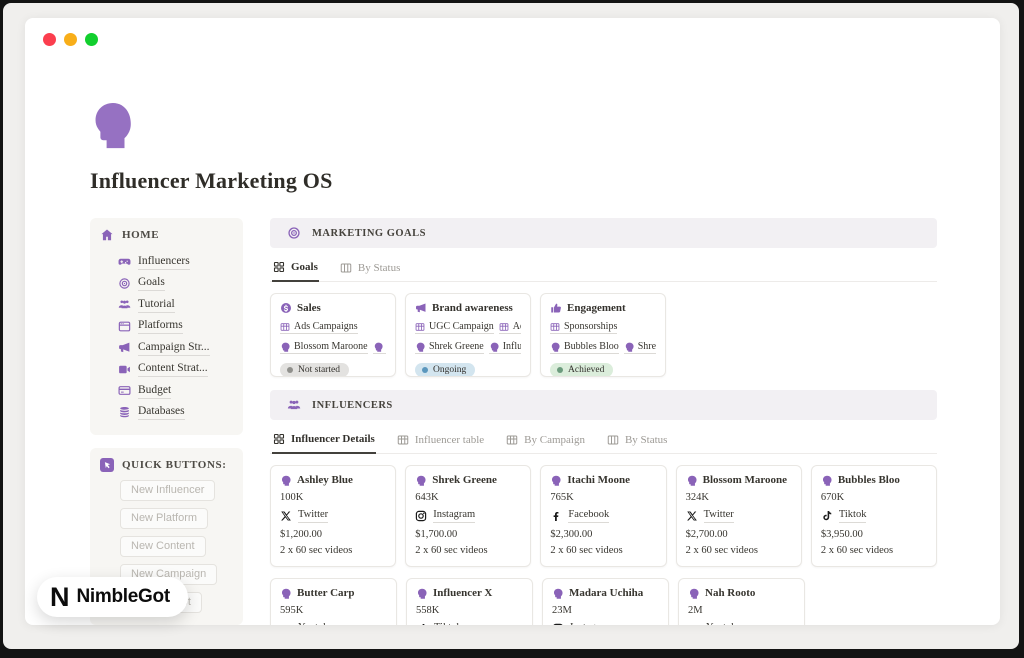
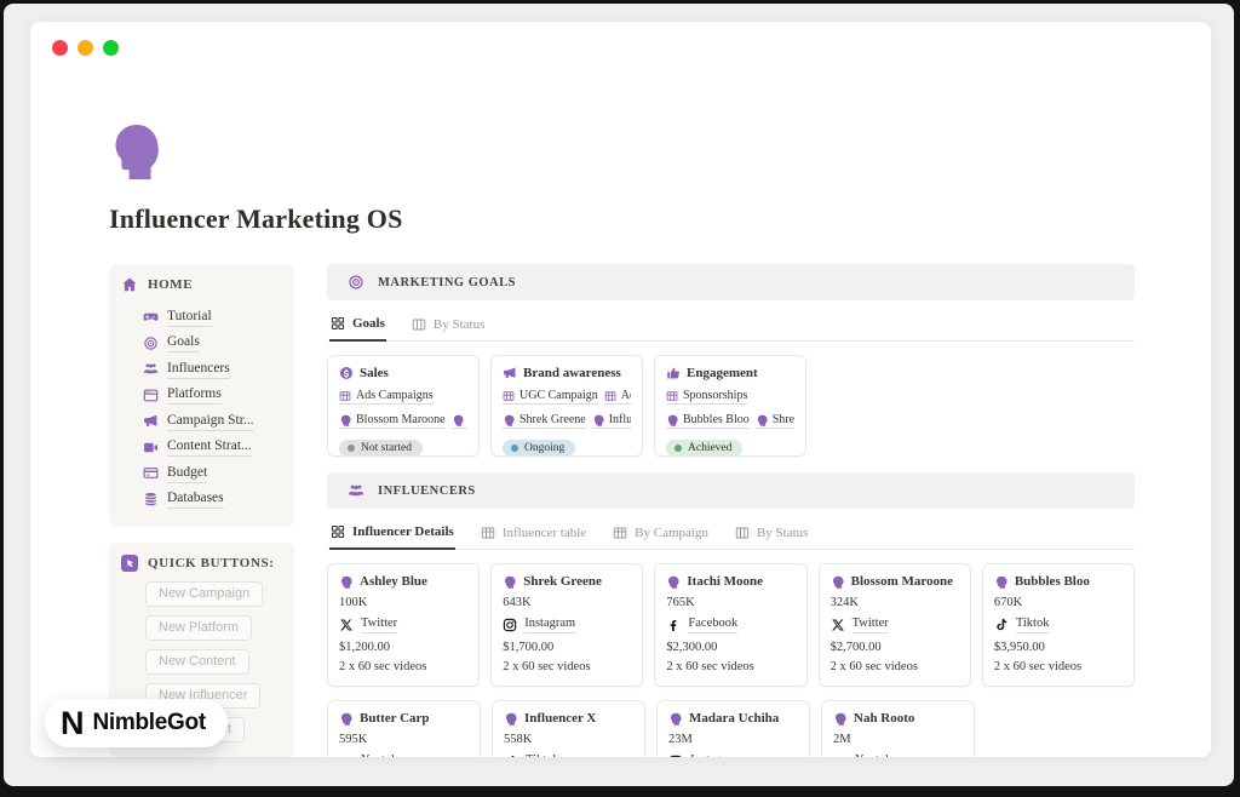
  Influencer Marketing OS
  HOME
- Influencers
+ Tutorial
  Goals
- Tutorial
+ Influencers
  Platforms
  Campaign Str...
  Content Strat...
  Budget
  Databases
  QUICK BUTTONS:
- New Influencer
+ New Campaign
  New Platform
  New Content
- New Campaign
+ New Influencer
  MARKETING GOALS
  Goals
  By Status
  Sales
  Ads Campaigns
  Blossom Maroone
  Not started
  Brand awareness
  UGC Campaign
  Shrek Greene
  Ongoing
  Engagement
  Sponsorships
  Bubbles Bloo
  Achieved
  INFLUENCERS
  Influencer Details
  Influencer table
  By Campaign
  By Status
  Ashley Blue
  100K
  Twitter
  $1,200.00
  2 x 60 sec videos
  Shrek Greene
  643K
  Instagram
  $1,700.00
  2 x 60 sec videos
  Itachi Moone
  765K
  Facebook
  $2,300.00
  2 x 60 sec videos
  Blossom Maroone
  324K
  Twitter
  $2,700.00
  2 x 60 sec videos
  Bubbles Bloo
  670K
  Tiktok
  $3,950.00
  2 x 60 sec videos
  Butter Carp
  595K
  Influencer X
  558K
  Madara Uchiha
  23M
  Nah Rooto
  2M
  N
  NimbleGot
